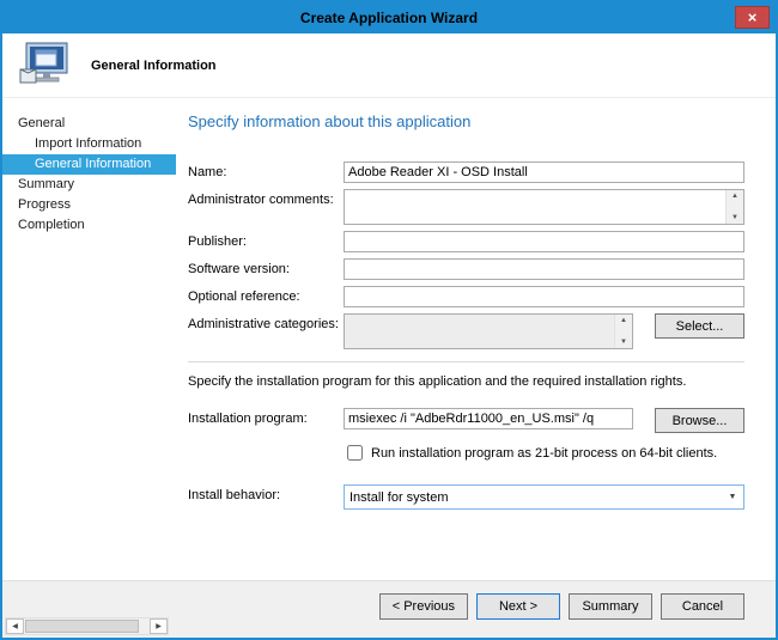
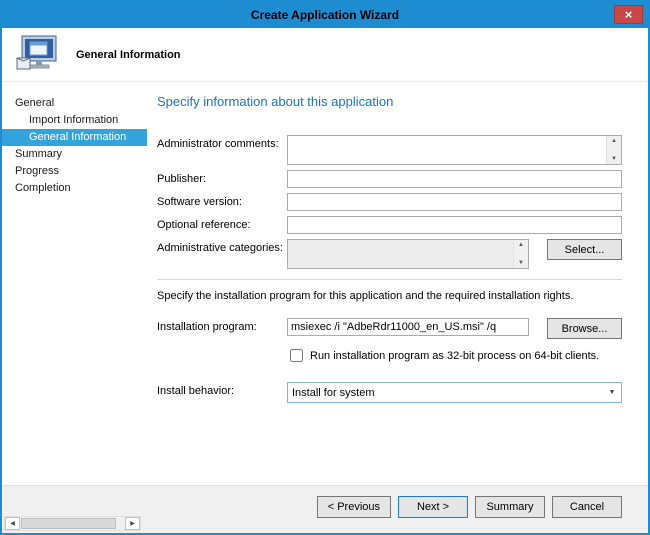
  Create Application Wizard
  ×
  General Information
  General
  Import Information
  General Information
  Summary
  Progress
  Completion
  Specify information about this application
- Name:
- Adobe Reader XI - OSD Install
  Administrator comments:
  Publisher:
  Software version:
  Optional reference:
  Administrative categories:
  Select...
  Specify the installation program for this application and the required installation rights.
  Installation program:
  msiexec /i "AdbeRdr11000_en_US.msi" /q
  Browse...
- Run installation program as 21-bit process on 64-bit clients.
+ Run installation program as 32-bit process on 64-bit clients.
  Install behavior:
  Install for system
  < Previous
  Next >
  Summary
  Cancel
